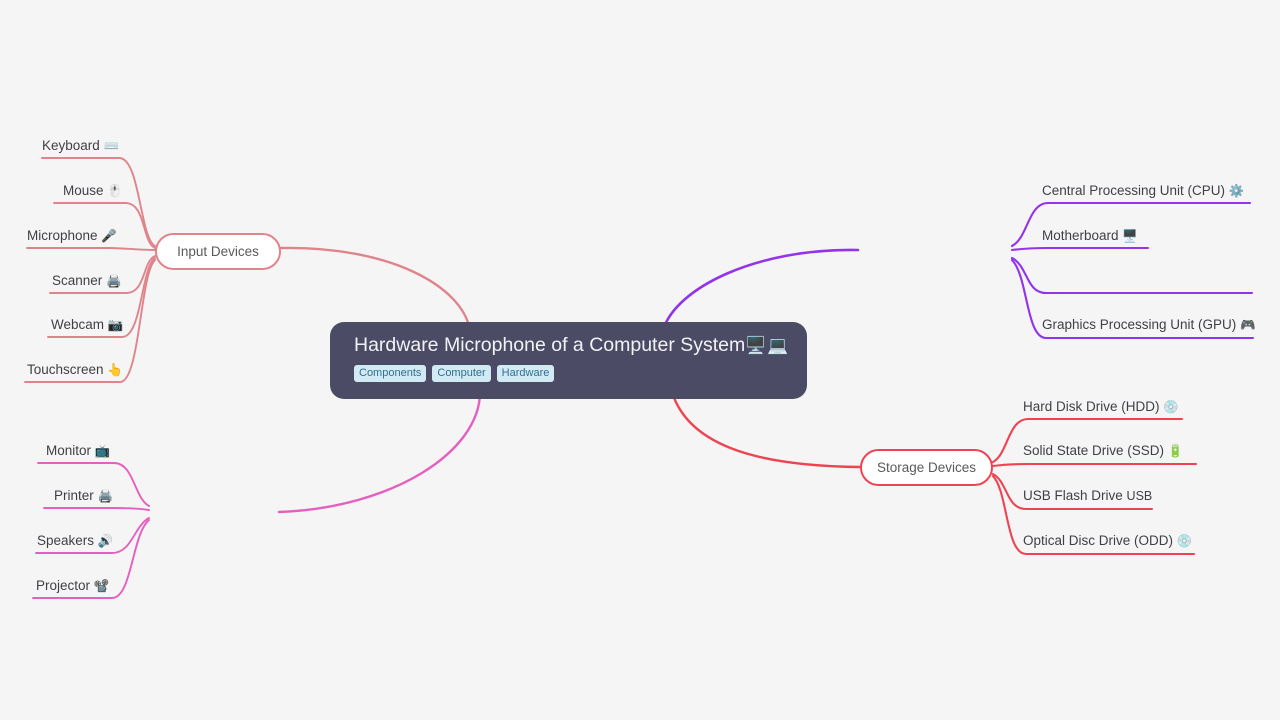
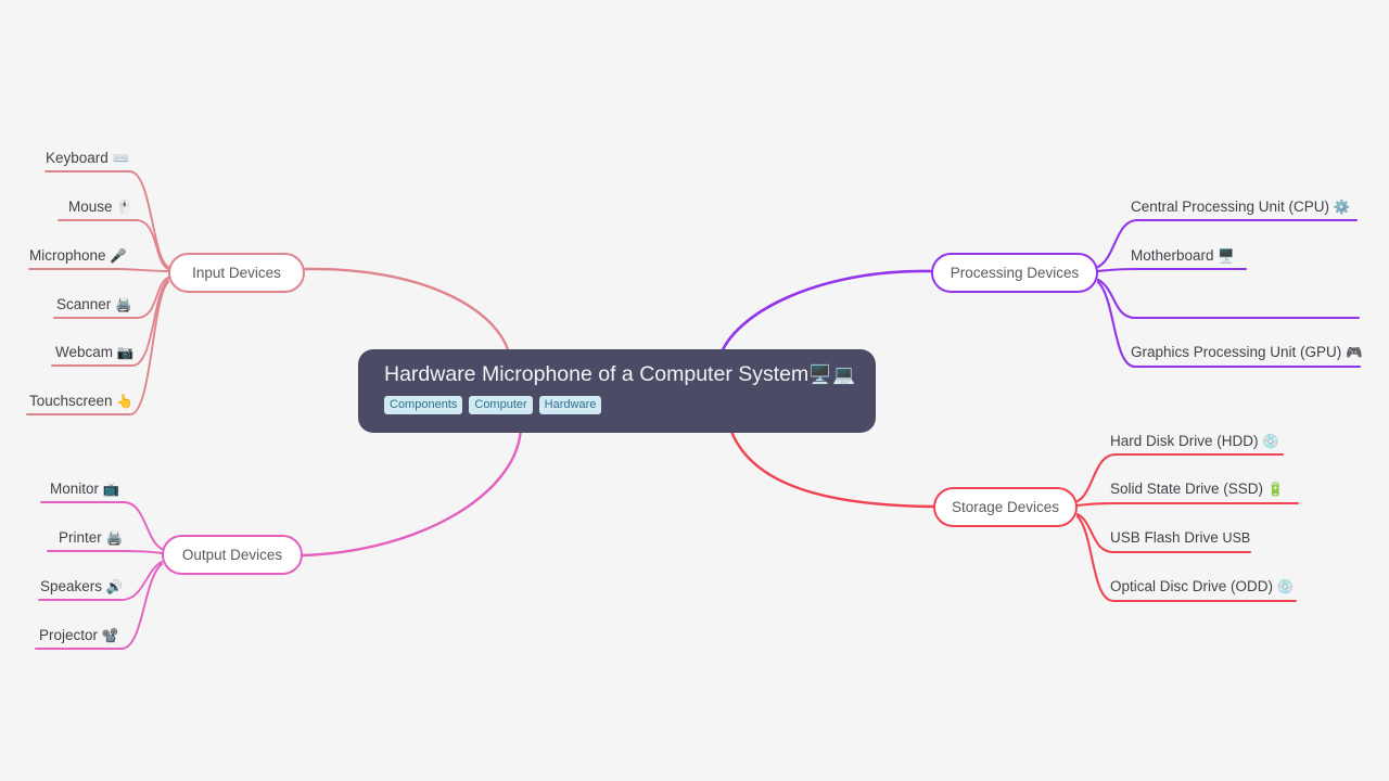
  Hardware Microphone of a Computer System🖥️💻
  Components
  Computer
  Hardware
  Input Devices
+ Output Devices
+ Processing Devices
  Storage Devices
  Keyboard ⌨️
  Mouse 🖱️
  Microphone 🎤
  Scanner 🖨️
  Webcam 📷
  Touchscreen 👆
  Monitor 📺
  Printer 🖨️
  Speakers 🔊
  Projector 📽️
  Central Processing Unit (CPU) ⚙️
  Motherboard 🖥️
  Graphics Processing Unit (GPU) 🎮
  Hard Disk Drive (HDD) 💿
  Solid State Drive (SSD) 🔋
  USB Flash Drive USB
  Optical Disc Drive (ODD) 💿
